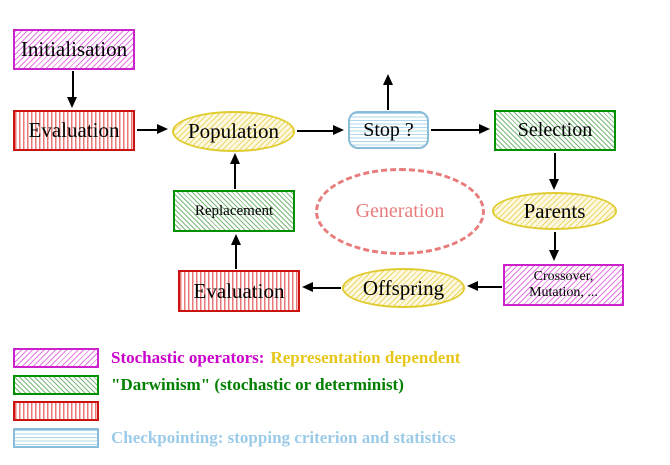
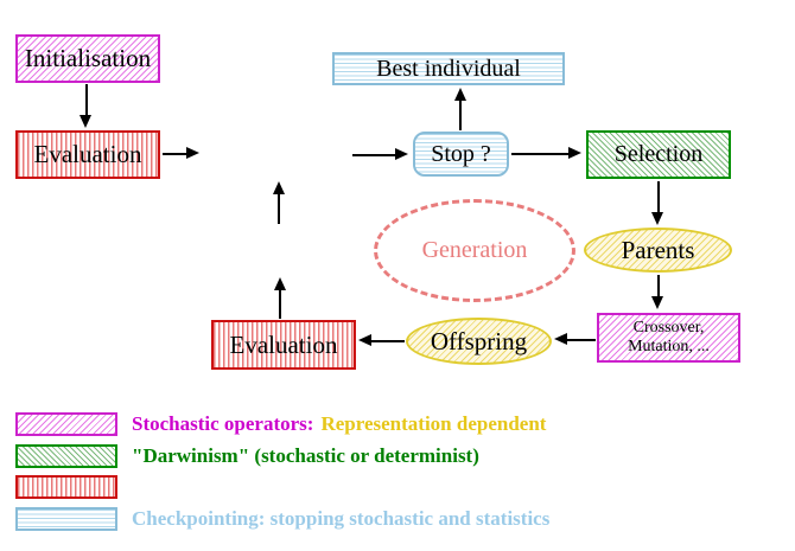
  Initialisation
  Evaluation
- Population
  Stop ?
+ Best individual
  Selection
- Replacement
  Parents
  Evaluation
  Offspring
  Crossover,
  Mutation, ...
  Generation
  Stochastic operators: Representation dependent
  "Darwinism" (stochastic or determinist)
- Checkpointing: stopping criterion and statistics
+ Checkpointing: stopping stochastic and statistics
